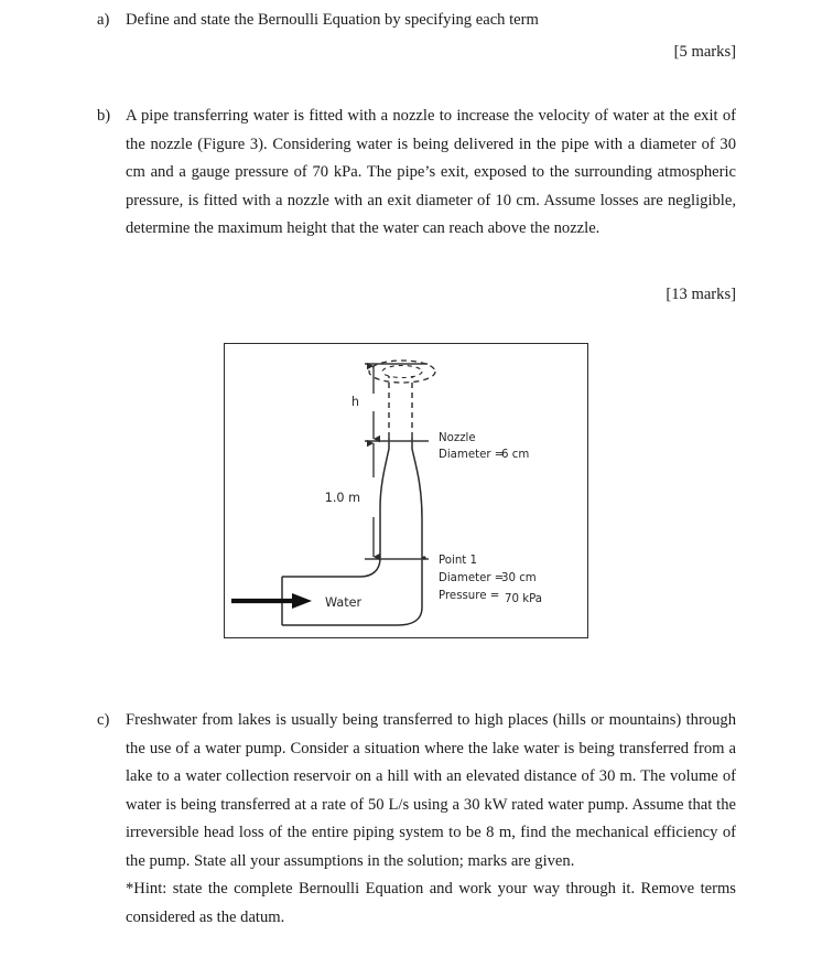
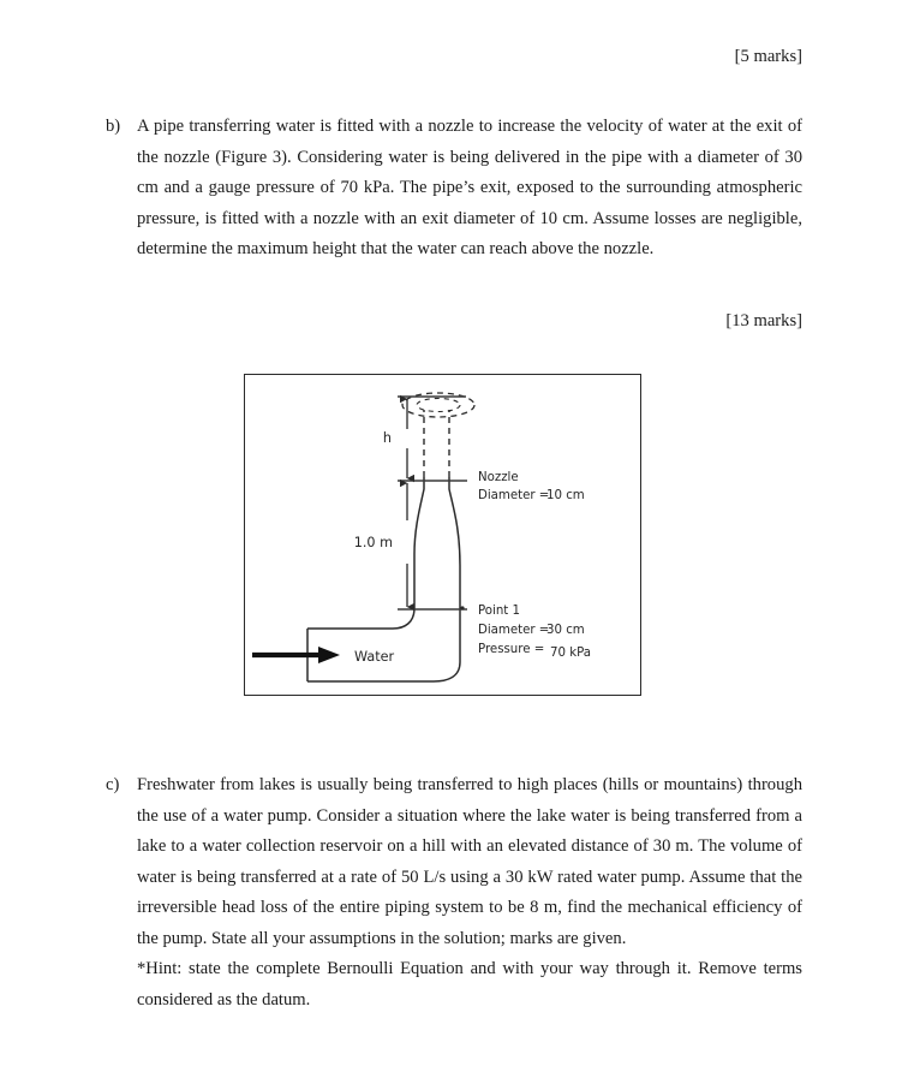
- a)
- Define and state the Bernoulli Equation by specifying each term
  [5 marks]
  b)
  A pipe transferring water is fitted with a nozzle to increase the velocity of water at the exit of the nozzle (Figure 3). Considering water is being delivered in the pipe with a diameter of 30 cm and a gauge pressure of 70 kPa. The pipe’s exit, exposed to the surrounding atmospheric pressure, is fitted with a nozzle with an exit diameter of 10 cm. Assume losses are negligible, determine the maximum height that the water can reach above the nozzle.
  [13 marks]
  h
  1.0 m
  Water
  Nozzle
  Diameter =
- 6 cm
+ 10 cm
  Point 1
  Diameter =
  30 cm
  Pressure =
  70 kPa
  c)
  Freshwater from lakes is usually being transferred to high places (hills or mountains) through the use of a water pump. Consider a situation where the lake water is being transferred from a lake to a water collection reservoir on a hill with an elevated distance of 30 m. The volume of water is being transferred at a rate of 50 L/s using a 30 kW rated water pump. Assume that the irreversible head loss of the entire piping system to be 8 m, find the mechanical efficiency of the pump. State all your assumptions in the solution; marks are given.
- *Hint: state the complete Bernoulli Equation and work your way through it. Remove terms considered as the datum.
+ *Hint: state the complete Bernoulli Equation and with your way through it. Remove terms considered as the datum.
